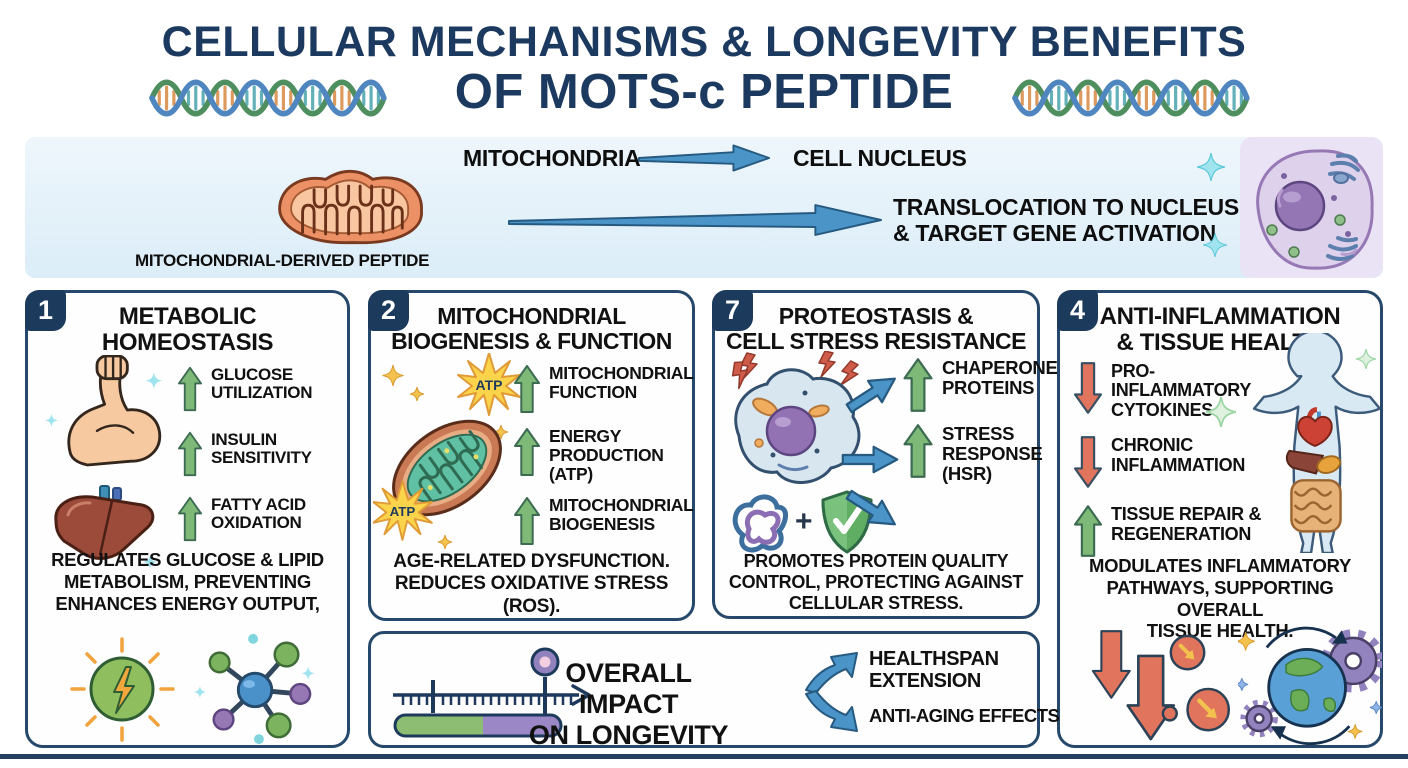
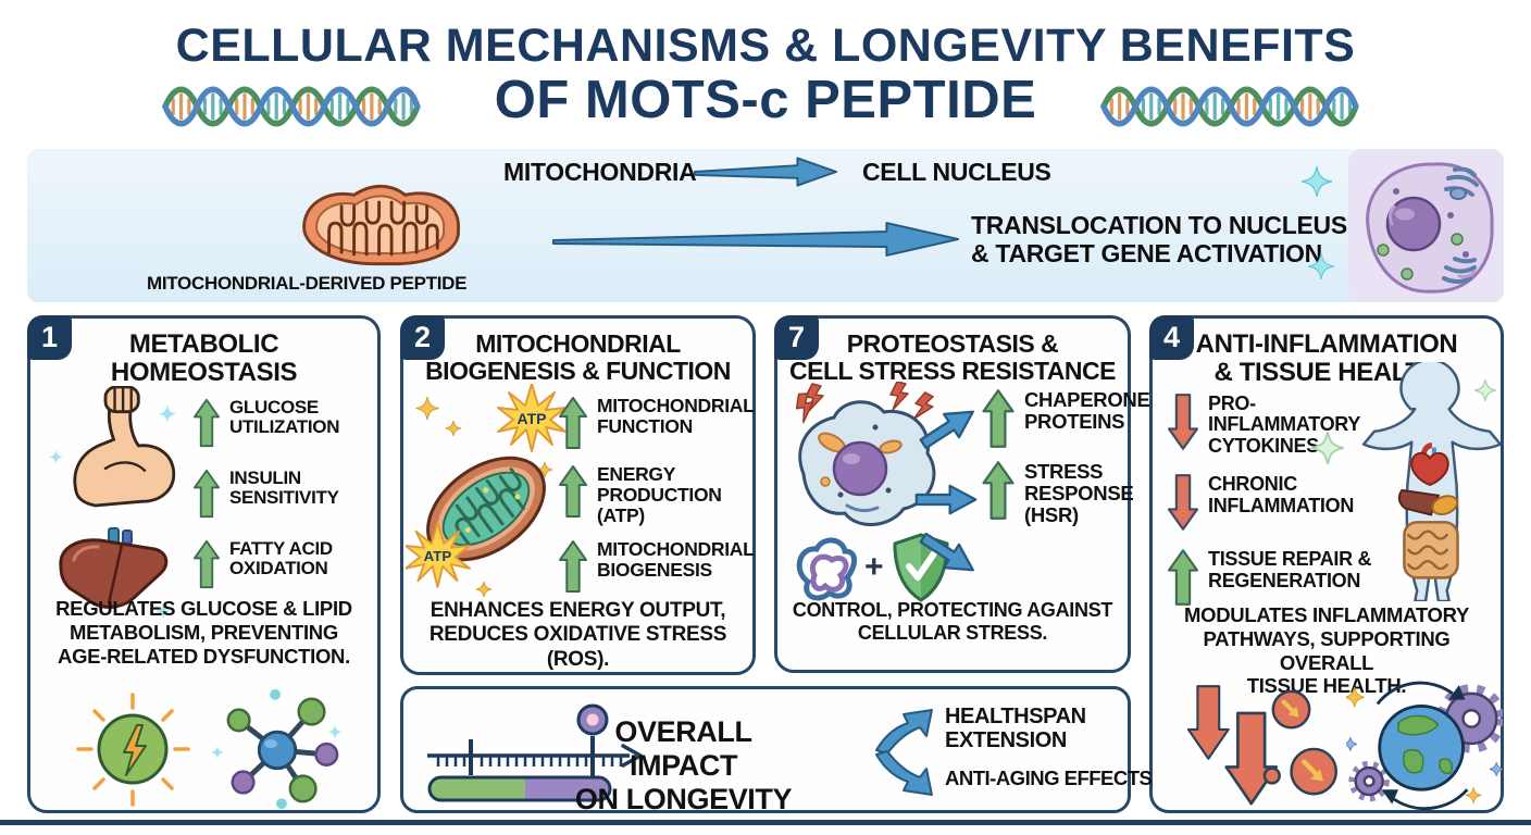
  CELLULAR MECHANISMS & LONGEVITY BENEFITS
  OF MOTS-c PEPTIDE
  MITOCHONDRIAL-DERIVED PEPTIDE
  MITOCHONDRIA
  CELL NUCLEUS
  TRANSLOCATION TO NUCLEUS
  & TARGET GENE ACTIVATION
  1
  METABOLIC
  HOMEOSTASIS
  GLUCOSE UTILIZATION
  INSULIN SENSITIVITY
  FATTY ACID OXIDATION
  REGULATES GLUCOSE & LIPID
  METABOLISM, PREVENTING
- ENHANCES ENERGY OUTPUT,
+ AGE-RELATED DYSFUNCTION.
  2
  MITOCHONDRIAL
  BIOGENESIS & FUNCTION
  ATP
  ATP
  MITOCHONDRIAL FUNCTION
  ENERGY PRODUCTION (ATP)
  MITOCHONDRIAL BIOGENESIS
- AGE-RELATED DYSFUNCTION.
+ ENHANCES ENERGY OUTPUT,
  REDUCES OXIDATIVE STRESS (ROS).
  7
  PROTEOSTASIS &
  CELL STRESS RESISTANCE
  +
  CHAPERONE PROTEINS
  STRESS RESPONSE (HSR)
- PROMOTES PROTEIN QUALITY
  CONTROL, PROTECTING AGAINST
  CELLULAR STRESS.
  4
  ANTI-INFLAMMATION
  & TISSUE HEAL
  PRO-INFLAMMATORY CYTOKINES
  CHRONIC INFLAMMATION
  TISSUE REPAIR & REGENERATION
  MODULATES INFLAMMATORY
  PATHWAYS, SUPPORTING OVERALL
  TISSUE HEALTH
  OVERALL IMPACT
  ON LONGEVITY
  HEALTHSPAN EXTENSION
  ANTI-AGING EFFECTS
